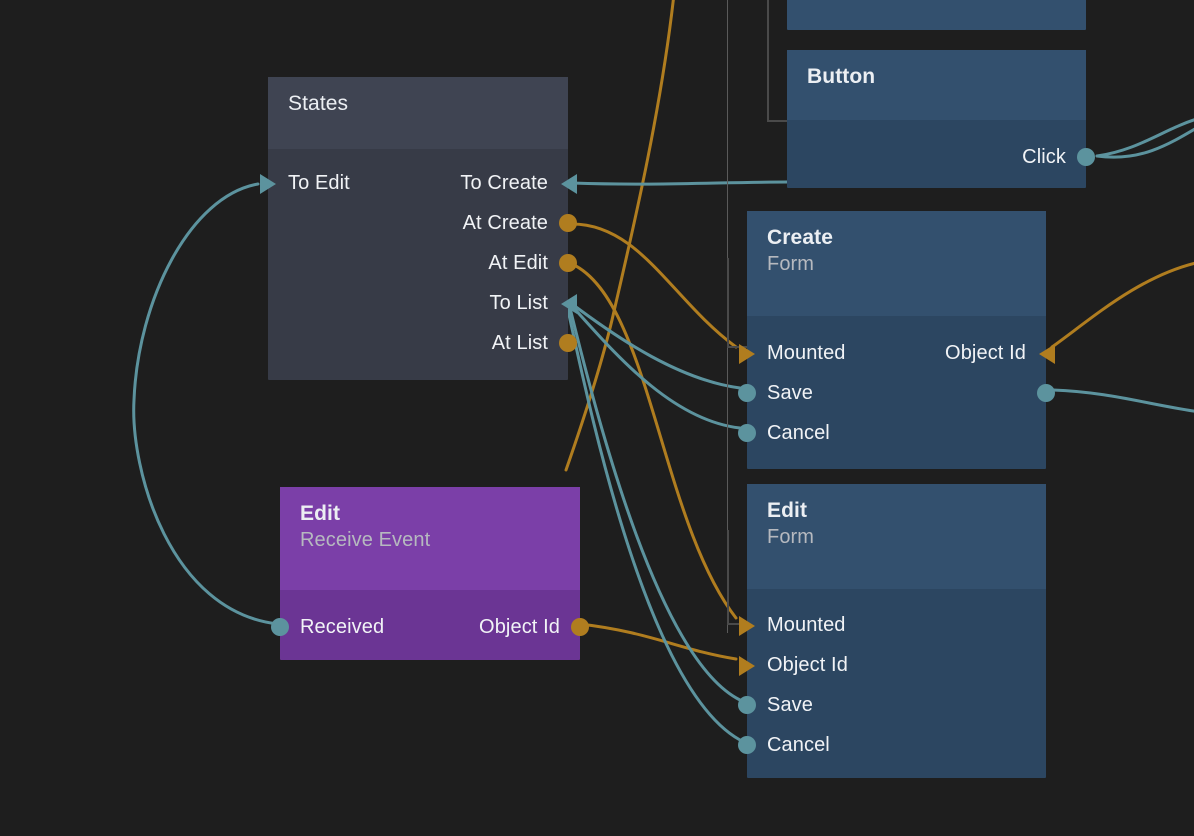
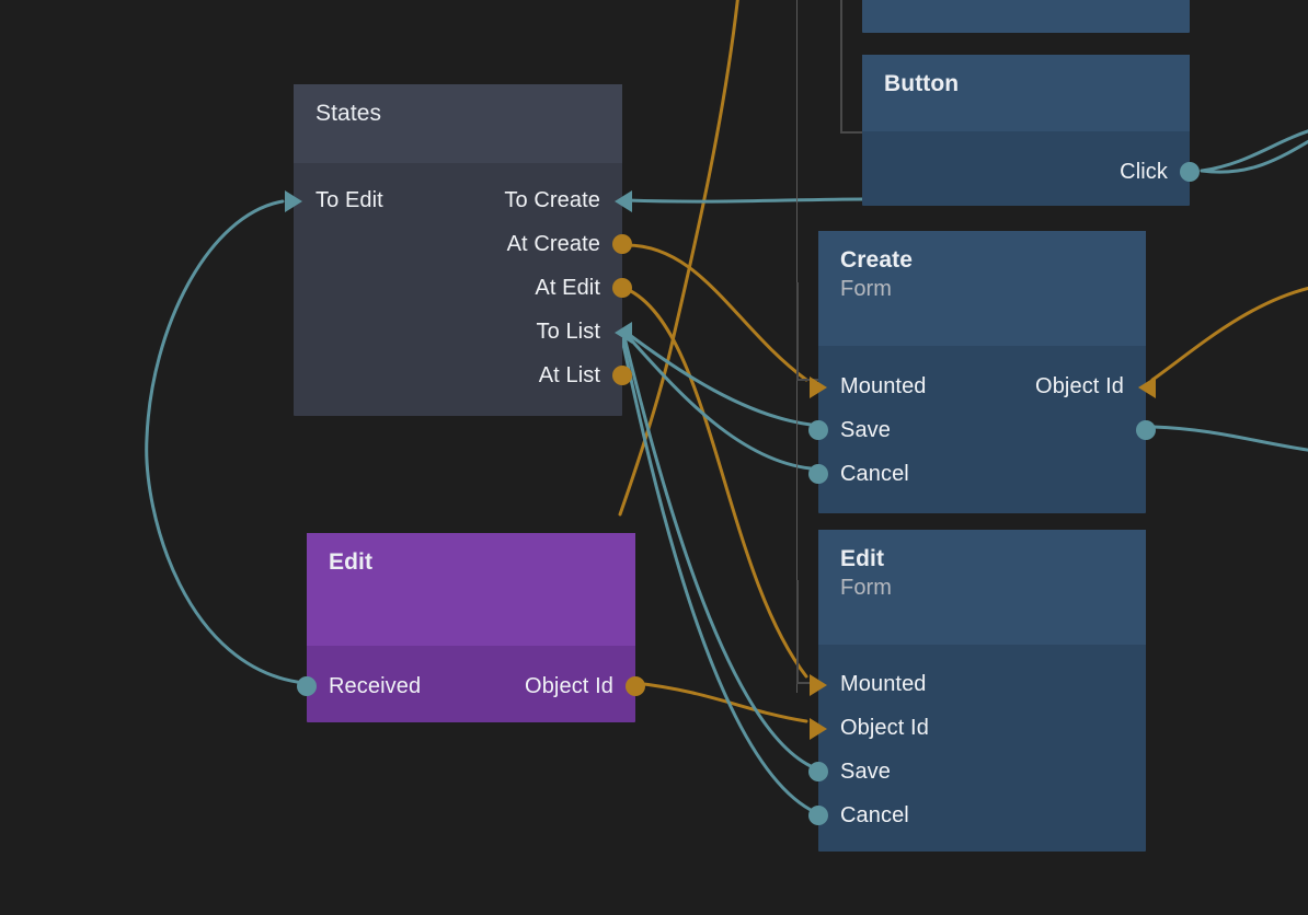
  Button
  Click
  States
  To Edit
  To Create
  At Create
  At Edit
  To List
  At List
  Create
  Form
  Mounted
  Object Id
  Save
  Cancel
  Edit
  Form
  Mounted
  Object Id
  Save
  Cancel
  Edit
- Receive Event
  Received
  Object Id
